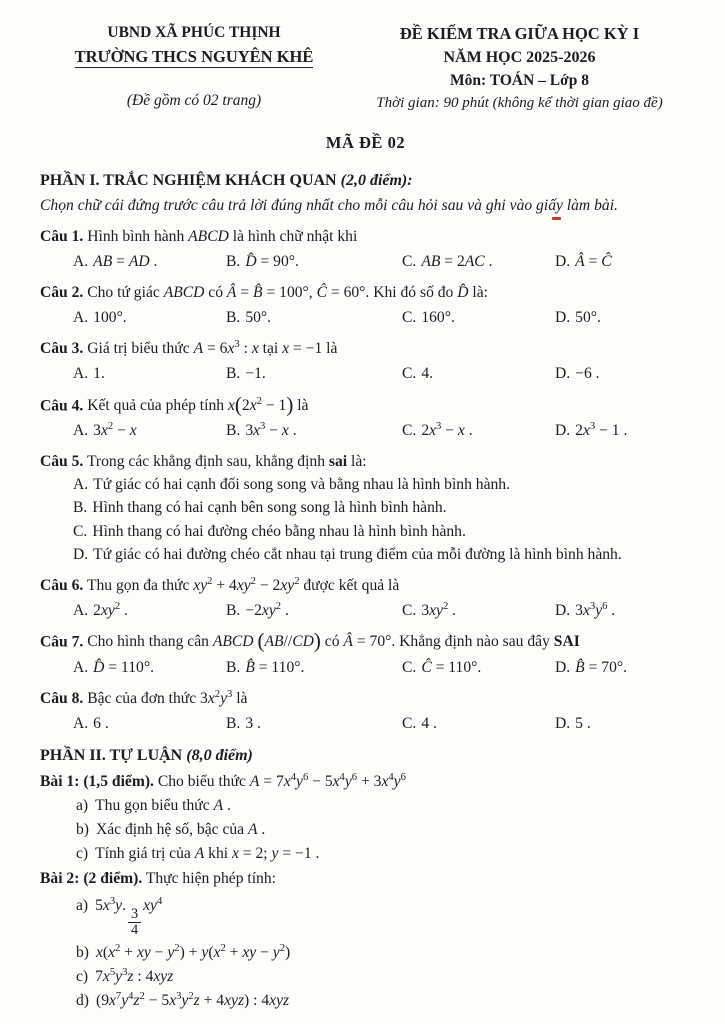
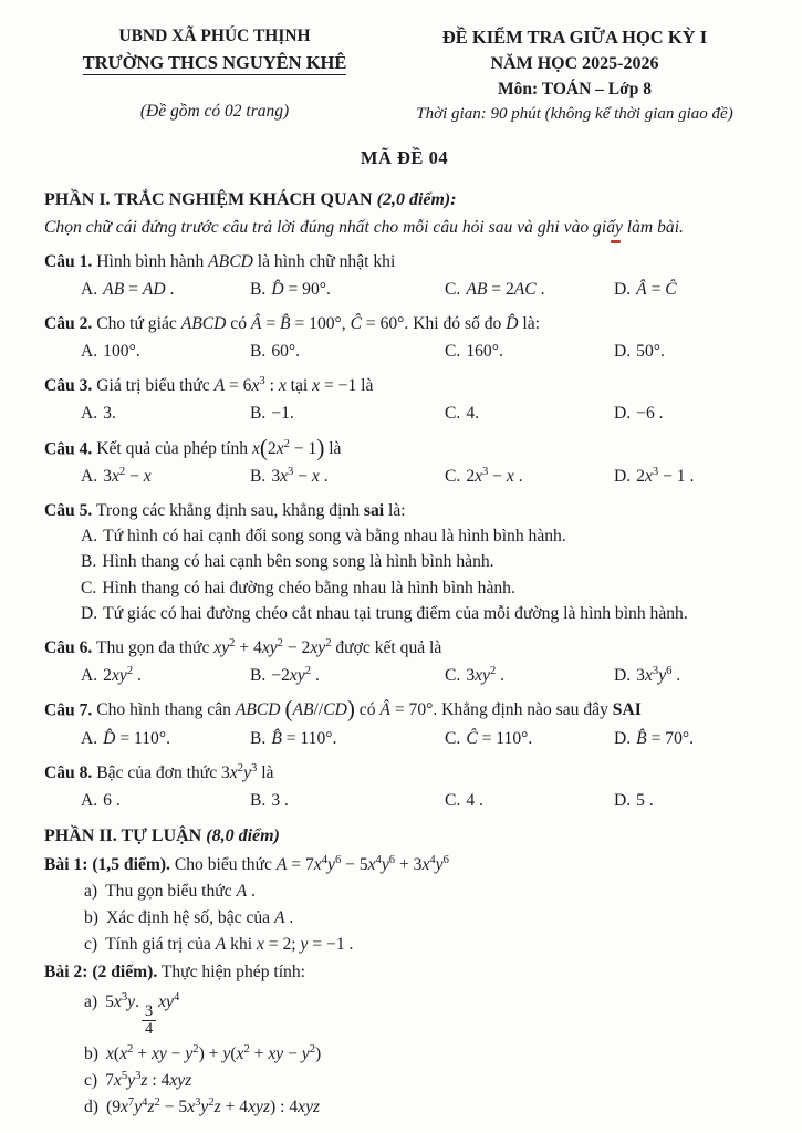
  UBND XÃ PHÚC THỊNH
  TRƯỜNG THCS NGUYÊN KHÊ
  (Đề gồm có 02 trang)
  ĐỀ KIỂM TRA GIỮA HỌC KỲ I
  NĂM HỌC 2025-2026
  Môn: TOÁN – Lớp 8
  Thời gian: 90 phút (không kể thời gian giao đề)
- MÃ ĐỀ 02
+ MÃ ĐỀ 04
  PHẦN I. TRẮC NGHIỆM KHÁCH QUAN (2,0 điểm):
  Chọn chữ cái đứng trước câu trả lời đúng nhất cho mỗi câu hỏi sau và ghi vào giấy làm bài.
  Câu 1. Hình bình hành ABCD là hình chữ nhật khi
  A. AB = AD .
  B. D̂ = 90°.
  C. AB = 2AC .
  D. Â = Ĉ
  Câu 2. Cho tứ giác ABCD có Â = B̂ = 100°, Ĉ = 60°. Khi đó số đo D̂ là:
  A. 100°.
- B. 50°.
+ B. 60°.
  C. 160°.
  D. 50°.
  Câu 3. Giá trị biểu thức A = 6x3 : x tại x = −1 là
- A. 1.
+ A. 3.
  B. −1.
  C. 4.
  D. −6 .
  Câu 4. Kết quả của phép tính x(2x2 − 1) là
  A. 3x2 − x
  B. 3x3 − x .
  C. 2x3 − x .
  D. 2x3 − 1 .
  Câu 5. Trong các khẳng định sau, khẳng định sai là:
- A. Tứ giác có hai cạnh đối song song và bằng nhau là hình bình hành.
+ A. Tứ hình có hai cạnh đối song song và bằng nhau là hình bình hành.
  B. Hình thang có hai cạnh bên song song là hình bình hành.
  C. Hình thang có hai đường chéo bằng nhau là hình bình hành.
  D. Tứ giác có hai đường chéo cắt nhau tại trung điểm của mỗi đường là hình bình hành.
  Câu 6. Thu gọn đa thức xy2 + 4xy2 − 2xy2 được kết quả là
  A. 2xy2 .
  B. −2xy2 .
  C. 3xy2 .
  D. 3x3y6 .
  Câu 7. Cho hình thang cân ABCD (AB//CD) có Â = 70°. Khẳng định nào sau đây SAI
  A. D̂ = 110°.
  B. B̂ = 110°.
  C. Ĉ = 110°.
  D. B̂ = 70°.
  Câu 8. Bậc của đơn thức 3x2y3 là
  A. 6 .
  B. 3 .
  C. 4 .
  D. 5 .
  PHẦN II. TỰ LUẬN (8,0 điểm)
  Bài 1: (1,5 điểm). Cho biểu thức A = 7x4y6 − 5x4y6 + 3x4y6
  a) Thu gọn biểu thức A .
  b) Xác định hệ số, bậc của A .
  c) Tính giá trị của A khi x = 2; y = −1 .
  Bài 2: (2 điểm). Thực hiện phép tính:
  a) 5x3y.
  3
  4
  xy4
  b) x(x2 + xy − y2) + y(x2 + xy − y2)
  c) 7x5y3z : 4xyz
  d) (9x7y4z2 − 5x3y2z + 4xyz) : 4xyz
